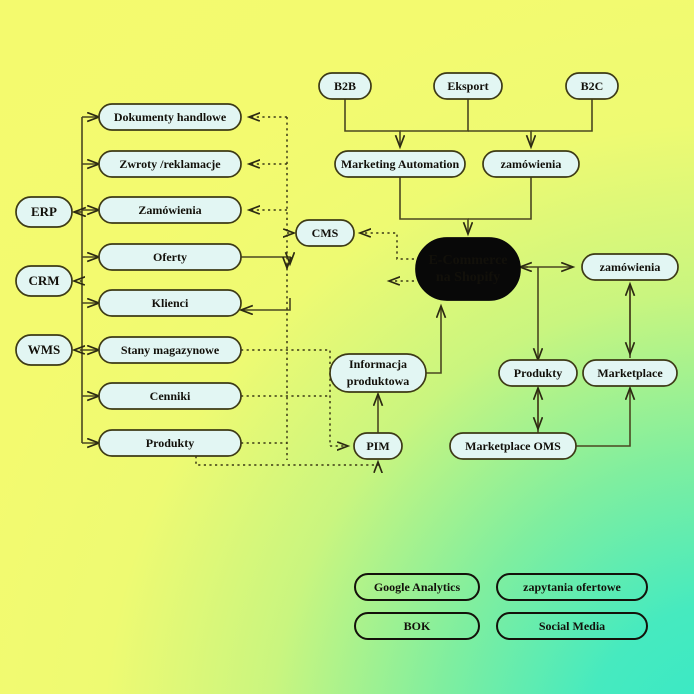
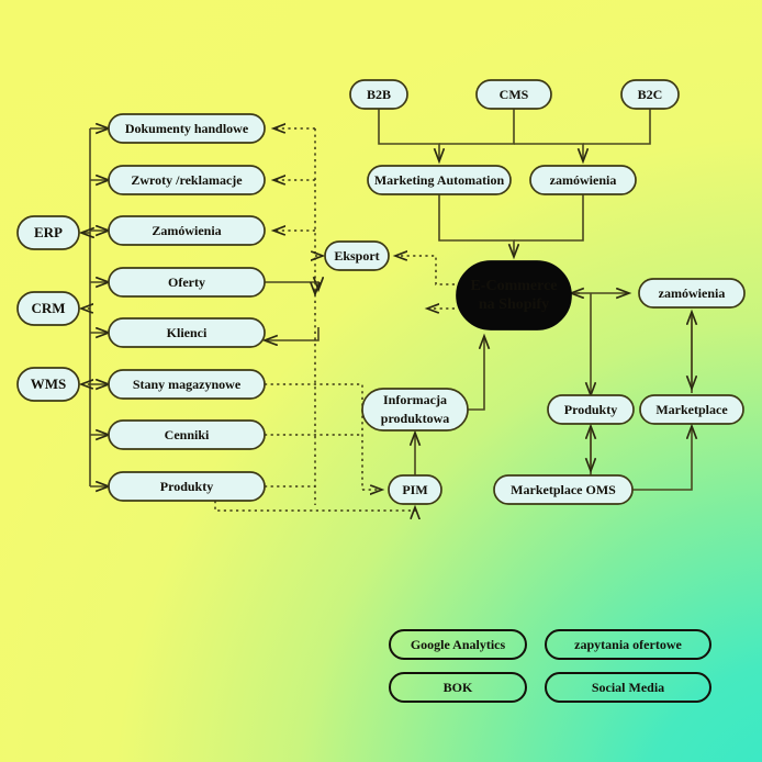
  ERP
  CRM
  WMS
  Dokumenty handlowe
  Zwroty /reklamacje
  Zamówienia
  Oferty
  Klienci
  Stany magazynowe
  Cenniki
  Produkty
- CMS
+ Eksport
  B2B
- Eksport
+ CMS
  B2C
  Marketing Automation
  zamówienia
  zamówienia
  Produkty
  Marketplace
  Marketplace OMS
  Informacja
  produktowa
  PIM
  Google Analytics
  zapytania ofertowe
  BOK
  Social Media
